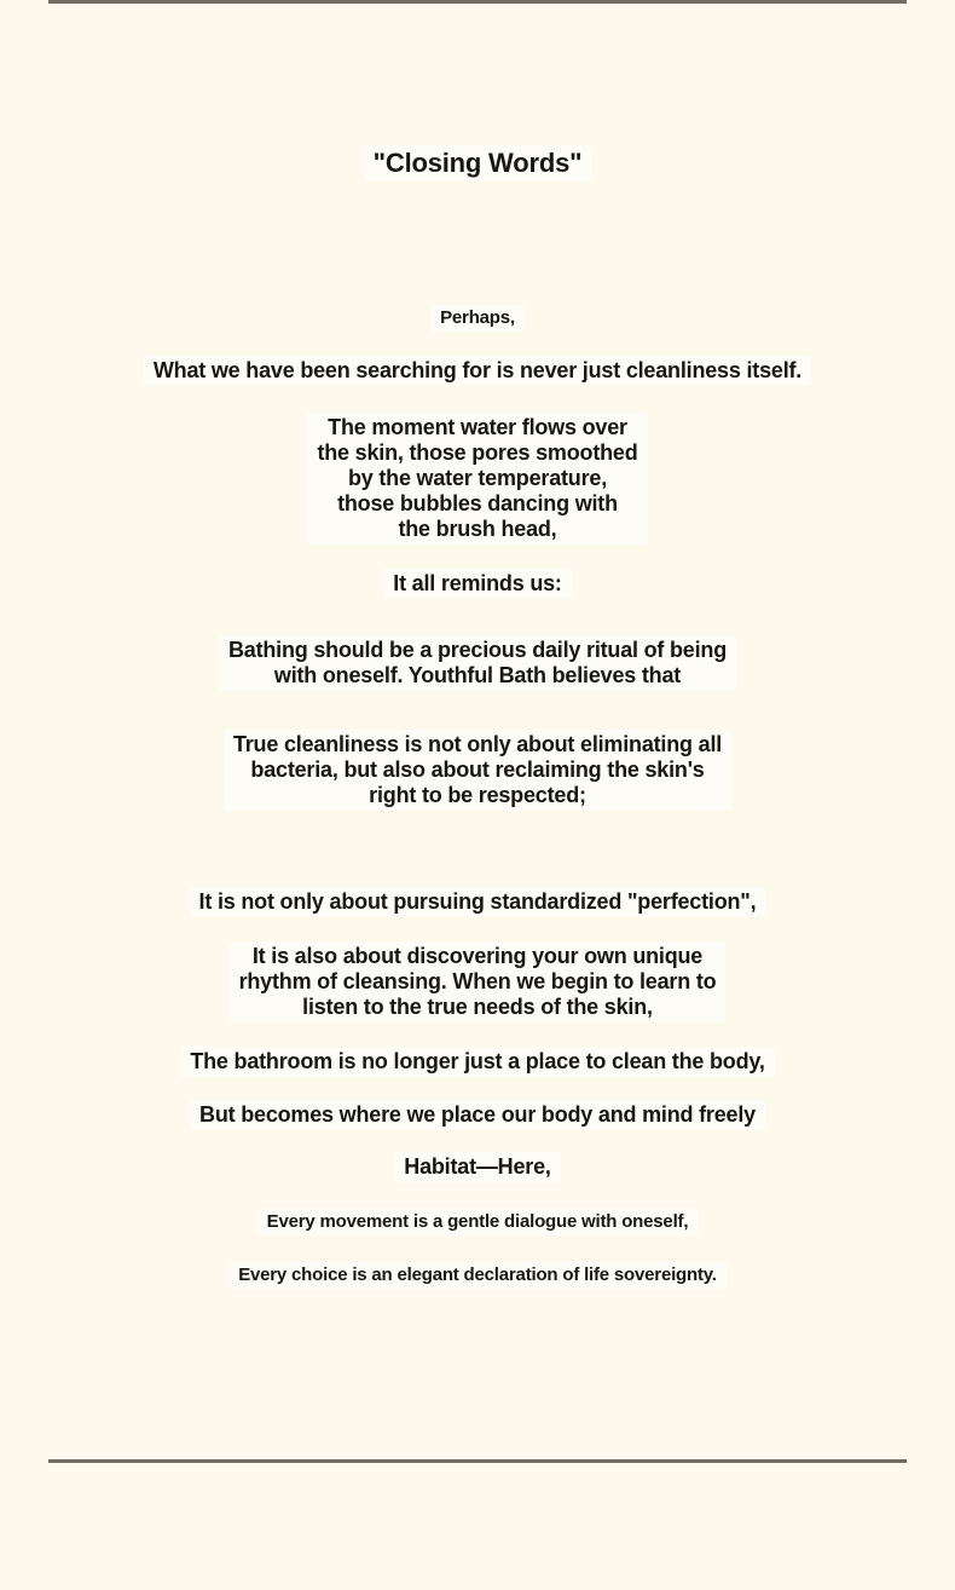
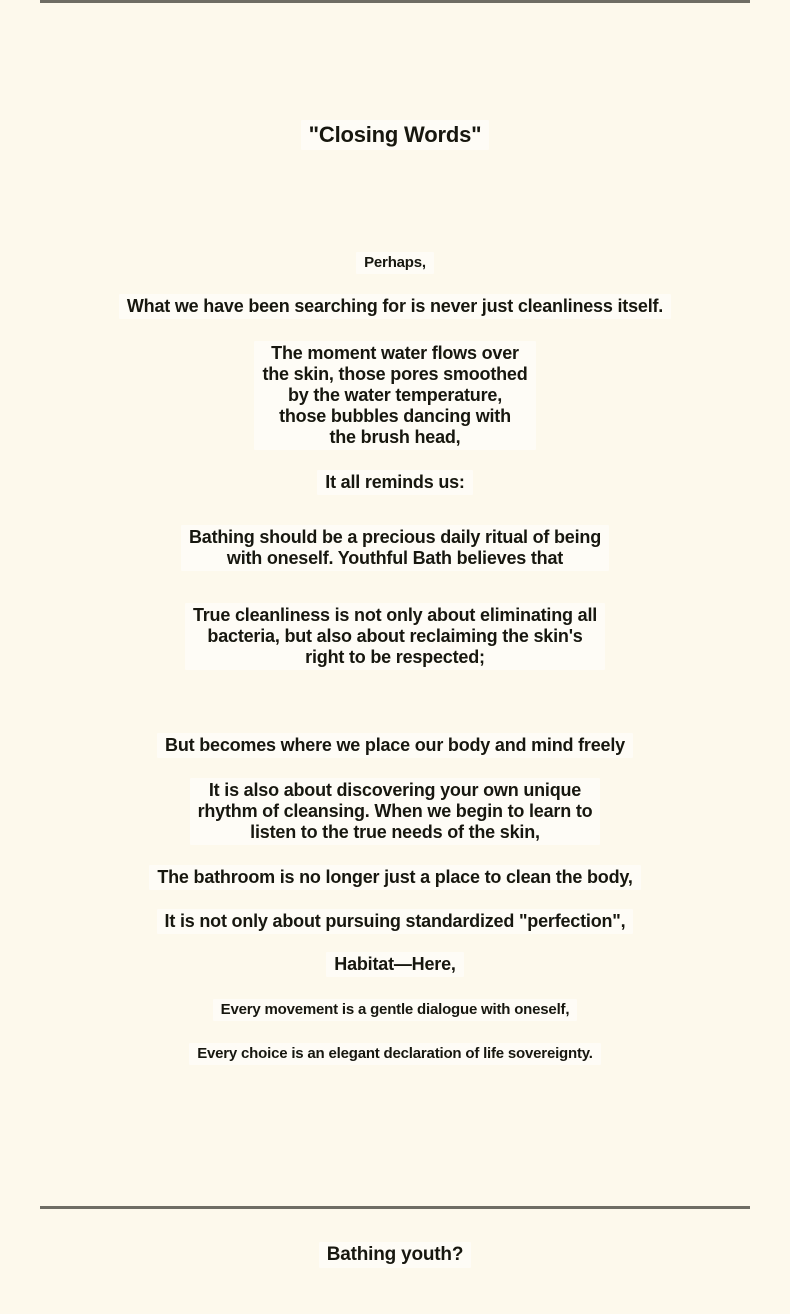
  "Closing Words"
  Perhaps,
  What we have been searching for is never just cleanliness itself.
  The moment water flows over
  the skin, those pores smoothed
  by the water temperature,
  those bubbles dancing with
  the brush head,
  It all reminds us:
  Bathing should be a precious daily ritual of being
  with oneself. Youthful Bath believes that
  True cleanliness is not only about eliminating all
  bacteria, but also about reclaiming the skin's
  right to be respected;
- It is not only about pursuing standardized "perfection",
+ But becomes where we place our body and mind freely
  It is also about discovering your own unique
  rhythm of cleansing. When we begin to learn to
  listen to the true needs of the skin,
  The bathroom is no longer just a place to clean the body,
- But becomes where we place our body and mind freely
+ It is not only about pursuing standardized "perfection",
  Habitat—Here,
  Every movement is a gentle dialogue with oneself,
  Every choice is an elegant declaration of life sovereignty.
+ Bathing youth?
